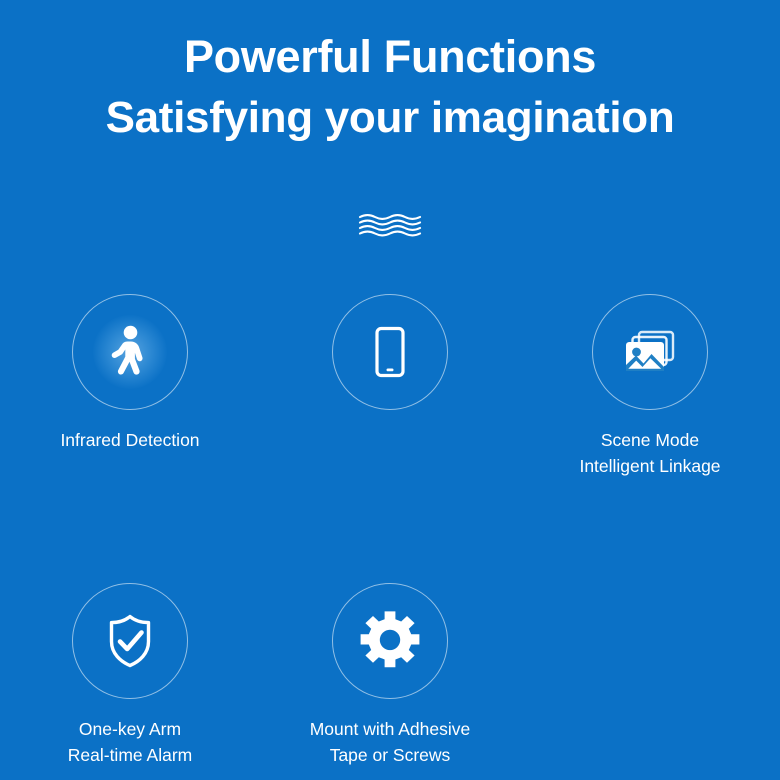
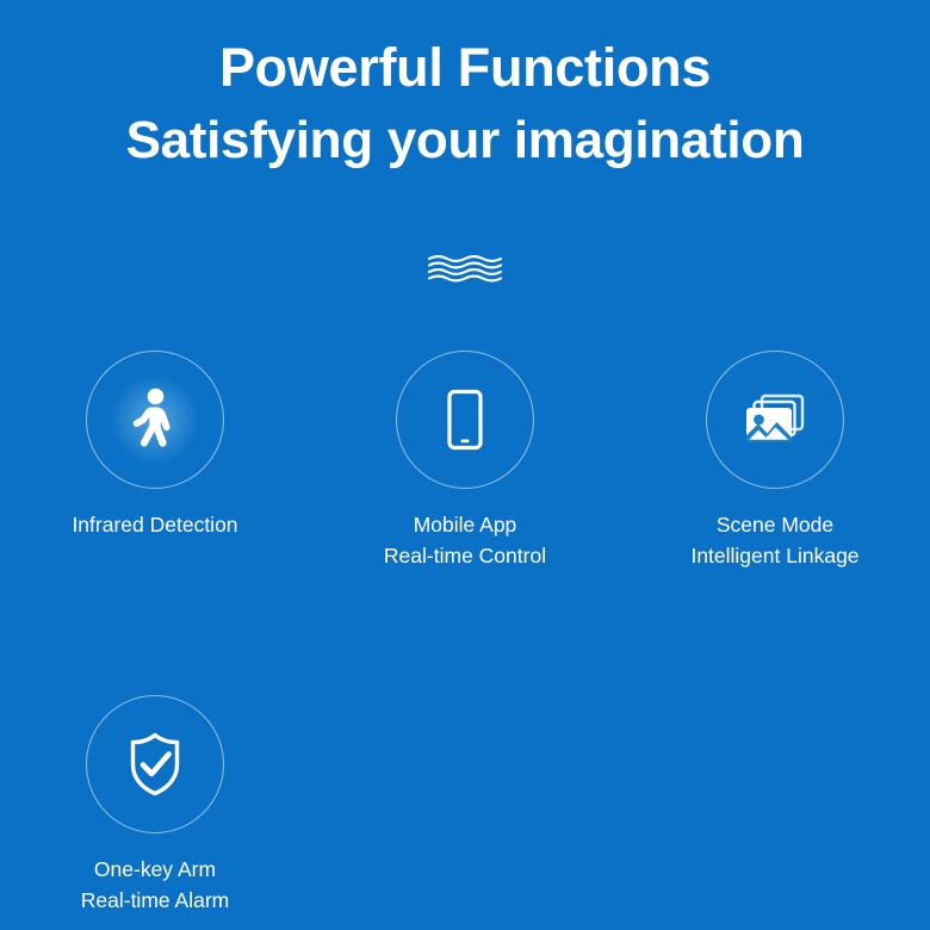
  Powerful Functions
  Satisfying your imagination
  Infrared Detection
+ Mobile App
+ Real-time Control
  Scene Mode
  Intelligent Linkage
  One-key Arm
  Real-time Alarm
- Mount with Adhesive
- Tape or Screws
